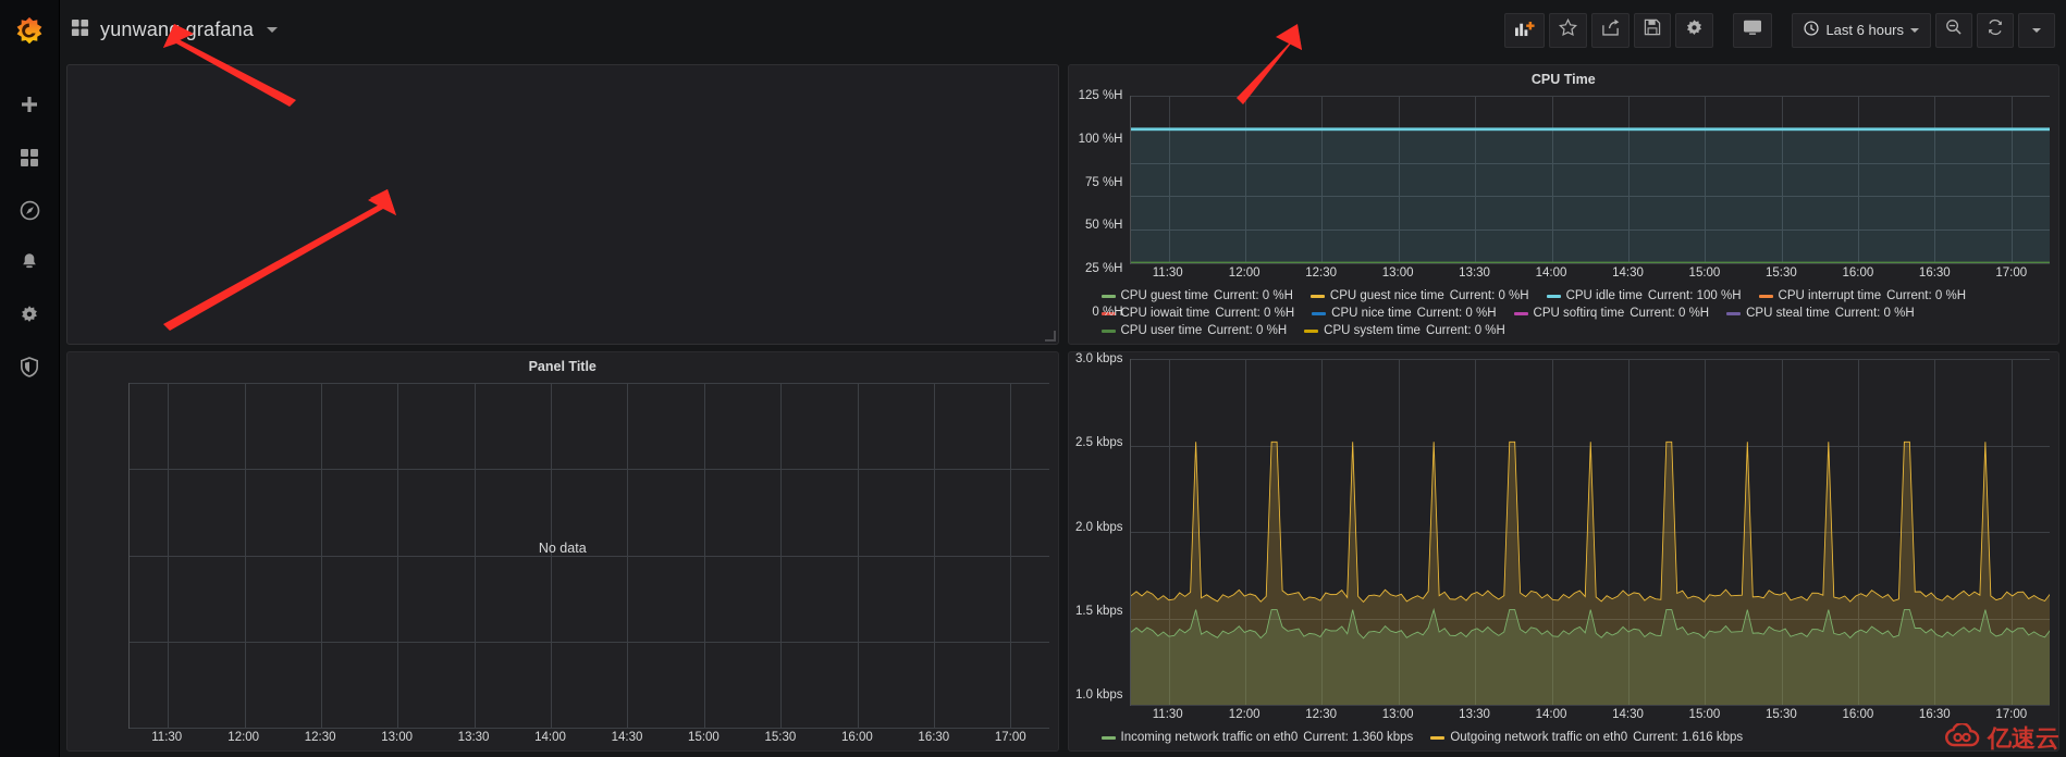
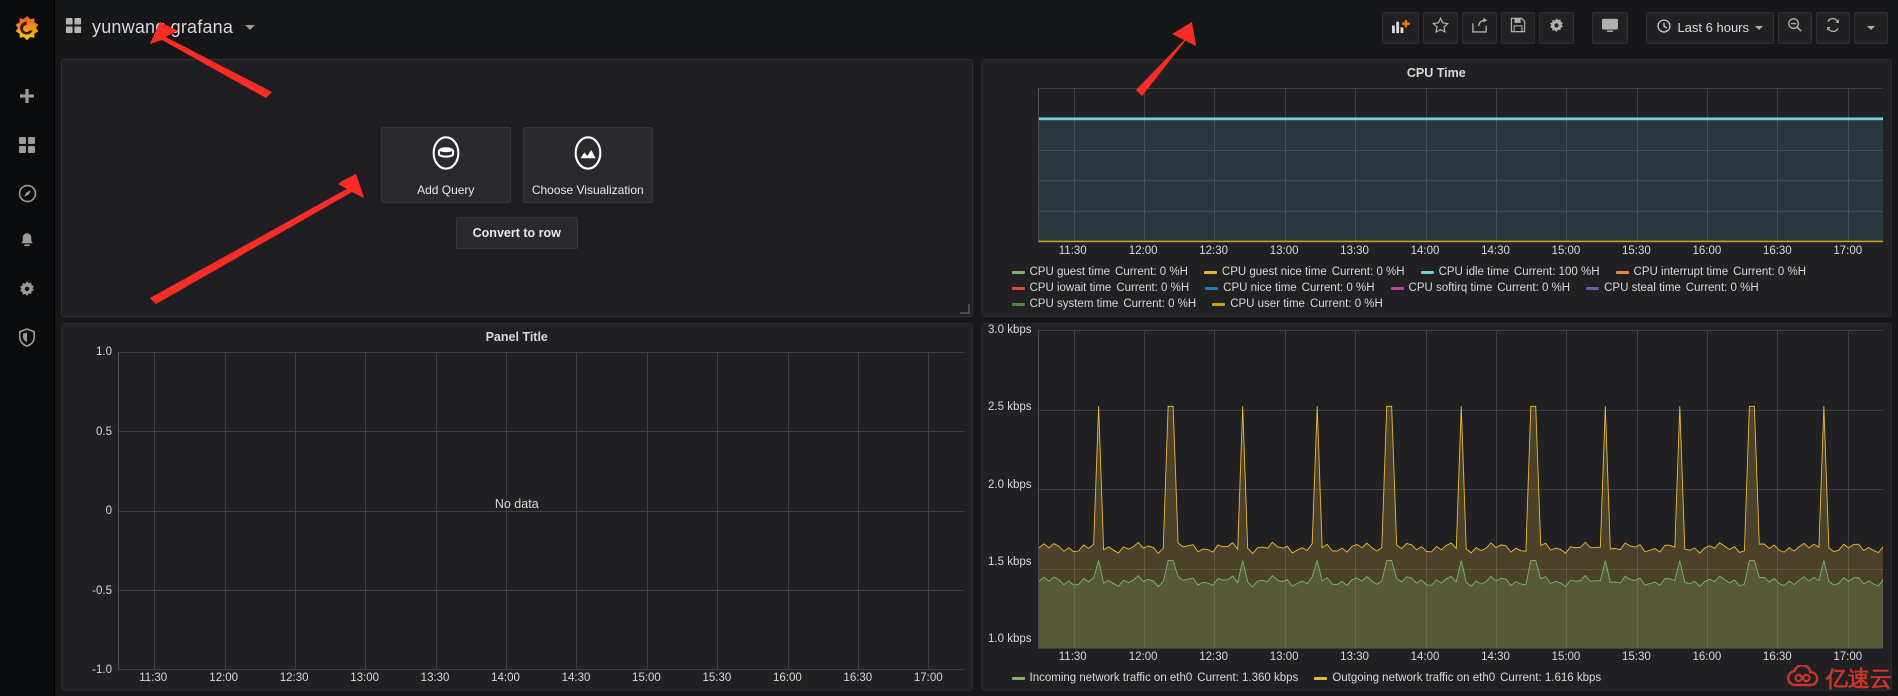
  yunwan grafana
  Last 6 hours
+ Add Query
+ Choose Visualization
+ Convert to row
  CPU Time
- 0 %H
- 25 %H
- 50 %H
- 75 %H
- 100 %H
- 125 %H
  11:30
  12:00
  12:30
  13:00
  13:30
  14:00
  14:30
  15:00
  15:30
  16:00
  16:30
  17:00
  CPU guest time
  Current: 0 %H
  CPU guest nice time
  Current: 0 %H
  CPU idle time
  Current: 100 %H
  CPU interrupt time
  Current: 0 %H
  CPU iowait time
  Current: 0 %H
  CPU nice time
  Current: 0 %H
  CPU softirq time
  Current: 0 %H
  CPU steal time
  Current: 0 %H
- CPU user time
+ CPU system time
  Current: 0 %H
- CPU system time
+ CPU user time
  Current: 0 %H
  Panel Title
+ -1.0
+ -0.5
+ 0
+ 0.5
+ 1.0
  11:30
  12:00
  12:30
  13:00
  13:30
  14:00
  14:30
  15:00
  15:30
  16:00
  16:30
  17:00
  No data
  1.0 kbps
  1.5 kbps
  2.0 kbps
  2.5 kbps
  3.0 kbps
  11:30
  12:00
  12:30
  13:00
  13:30
  14:00
  14:30
  15:00
  15:30
  16:00
  16:30
  17:00
  Incoming network traffic on eth0
  Current: 1.360 kbps
  Outgoing network traffic on eth0
  Current: 1.616 kbps
  亿速云
